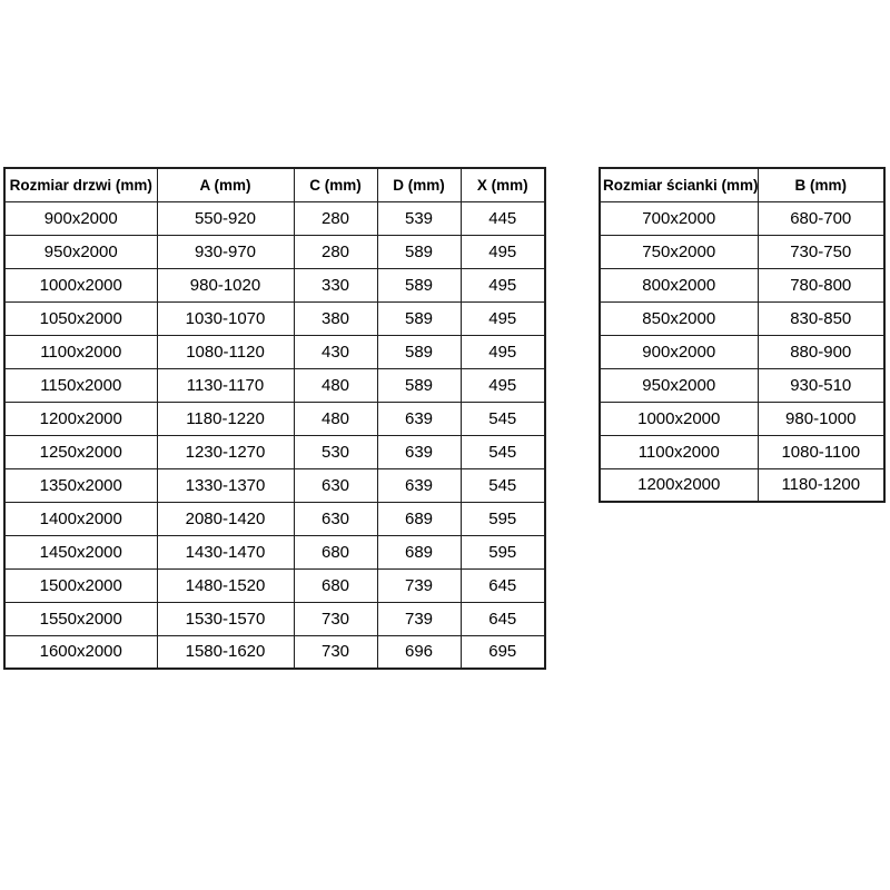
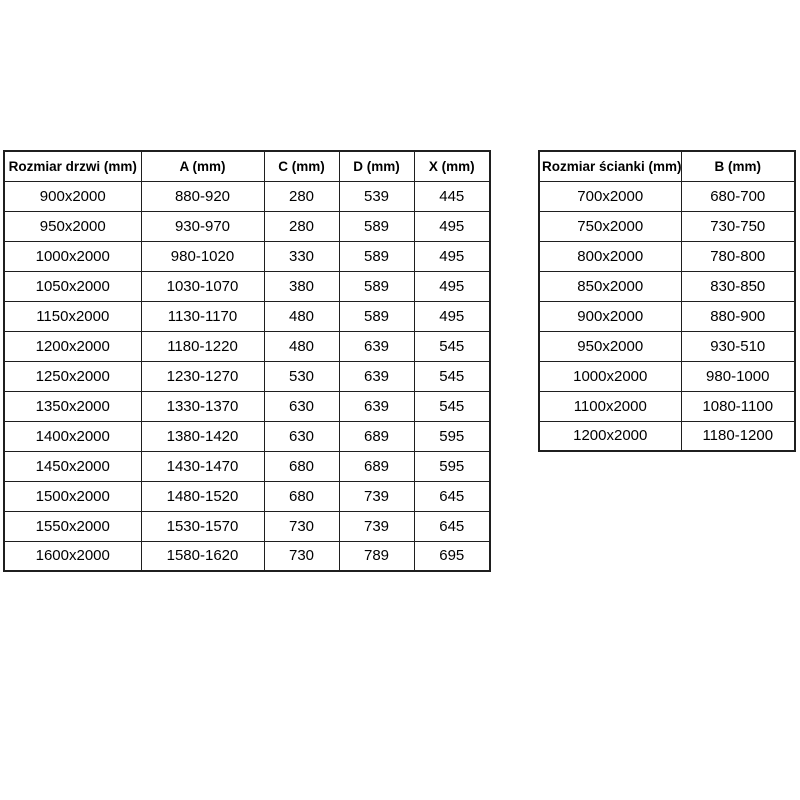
  Rozmiar drzwi (mm)	A (mm)	C (mm)	D (mm)	X (mm)
- 900x2000	550-920	280	539	445
+ 900x2000	880-920	280	539	445
  950x2000	930-970	280	589	495
  1000x2000	980-1020	330	589	495
  1050x2000	1030-1070	380	589	495
- 1100x2000	1080-1120	430	589	495
  1150x2000	1130-1170	480	589	495
  1200x2000	1180-1220	480	639	545
  1250x2000	1230-1270	530	639	545
  1350x2000	1330-1370	630	639	545
- 1400x2000	2080-1420	630	689	595
+ 1400x2000	1380-1420	630	689	595
  1450x2000	1430-1470	680	689	595
  1500x2000	1480-1520	680	739	645
  1550x2000	1530-1570	730	739	645
- 1600x2000	1580-1620	730	696	695
+ 1600x2000	1580-1620	730	789	695
  Rozmiar ścianki (mm)	B (mm)
  700x2000	680-700
  750x2000	730-750
  800x2000	780-800
  850x2000	830-850
  900x2000	880-900
  950x2000	930-510
  1000x2000	980-1000
  1100x2000	1080-1100
  1200x2000	1180-1200
